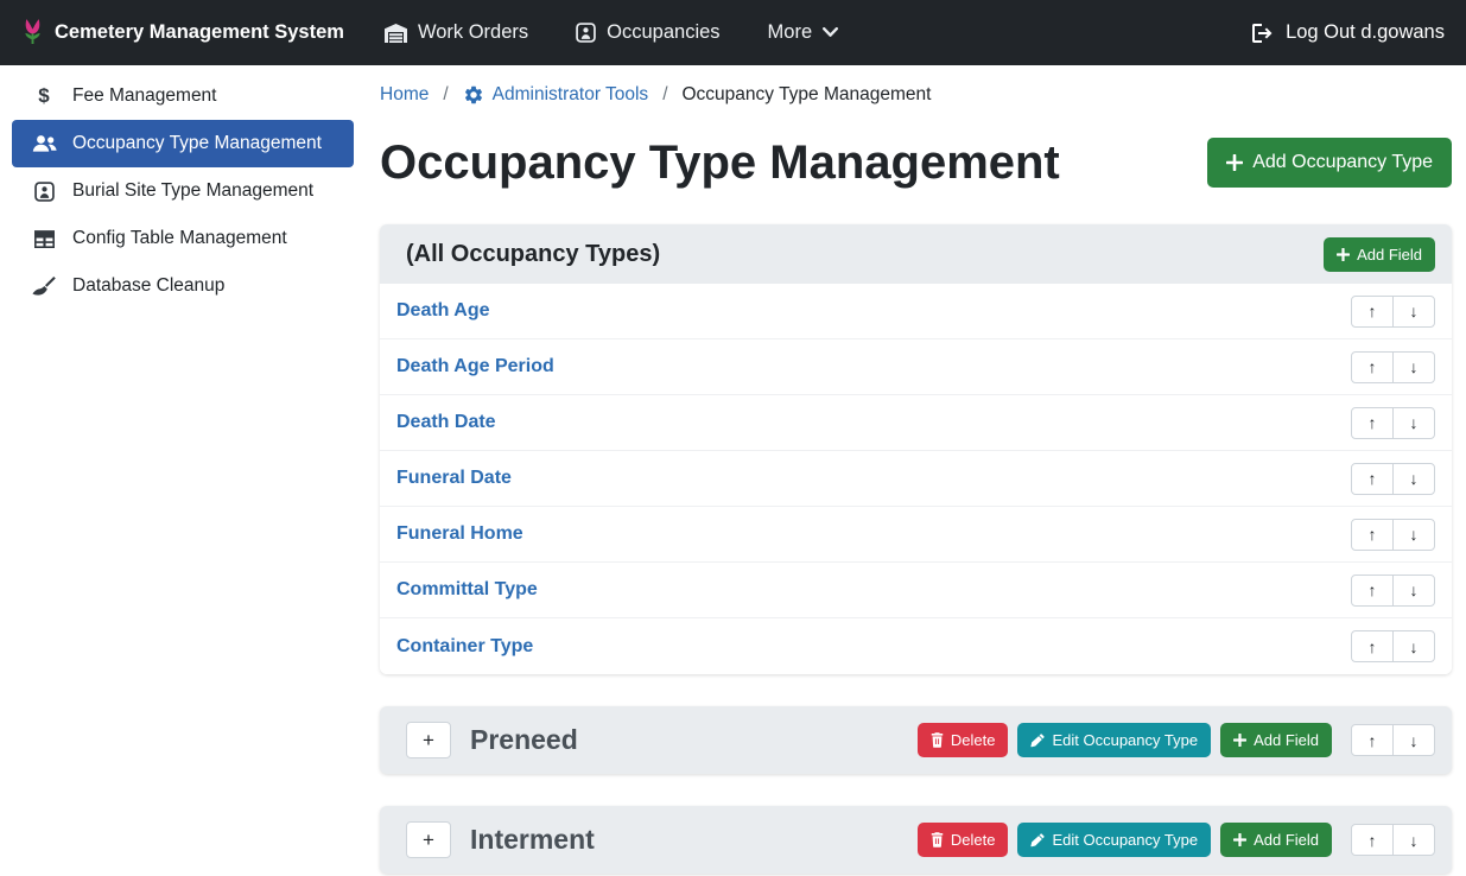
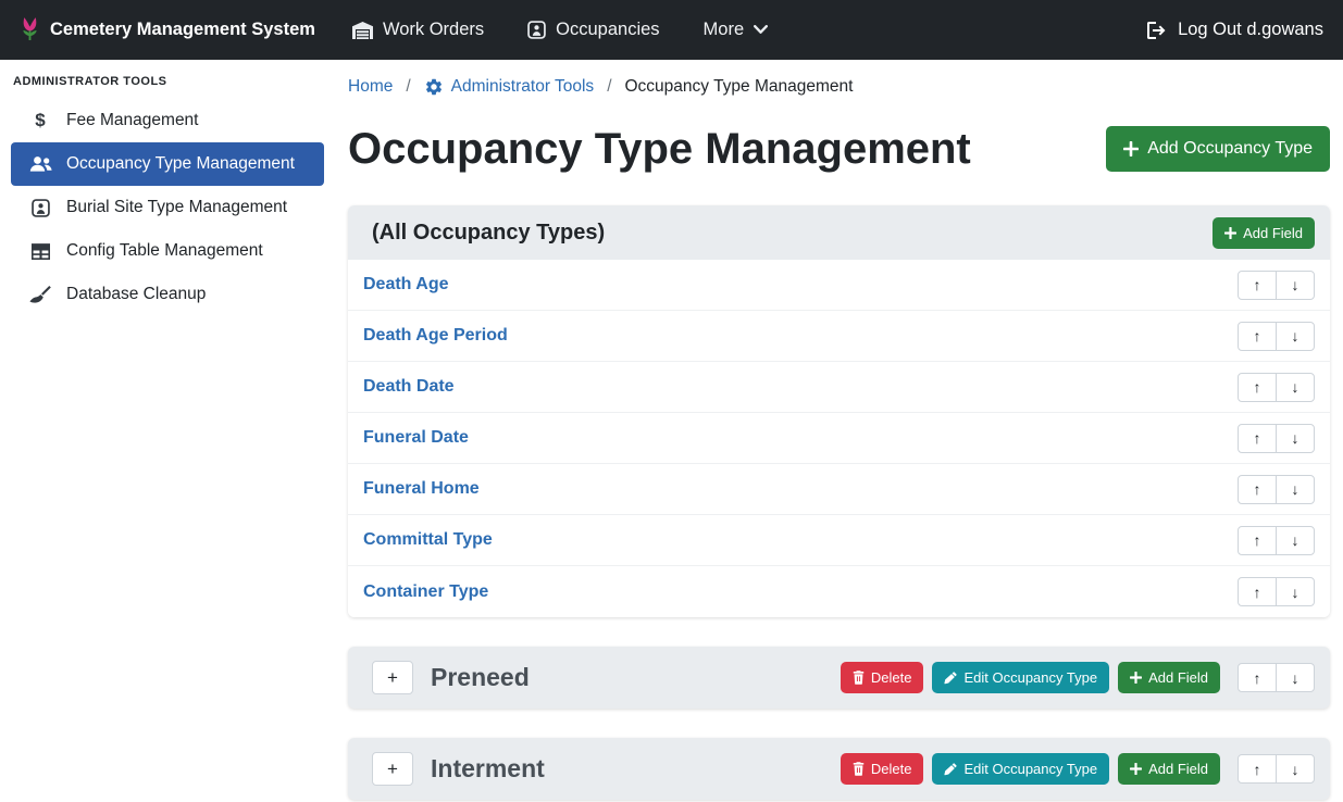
  Cemetery Management System
  Work Orders
  Occupancies
  More
  Log Out d.gowans
+ ADMINISTRATOR TOOLS
  $
  Fee Management
  Occupancy Type Management
  Burial Site Type Management
  Config Table Management
  Database Cleanup
  Home
  /
  Administrator Tools
  /
  Occupancy Type Management
  Occupancy Type Management
  Add Occupancy Type
  (All Occupancy Types)
  Add Field
  Death Age
  ↑
  ↓
  Death Age Period
  ↑
  ↓
  Death Date
  ↑
  ↓
  Funeral Date
  ↑
  ↓
  Funeral Home
  ↑
  ↓
  Committal Type
  ↑
  ↓
  Container Type
  ↑
  ↓
  +
  Preneed
  Delete
  Edit Occupancy Type
  Add Field
  ↑
  ↓
  +
  Interment
  Delete
  Edit Occupancy Type
  Add Field
  ↑
  ↓
